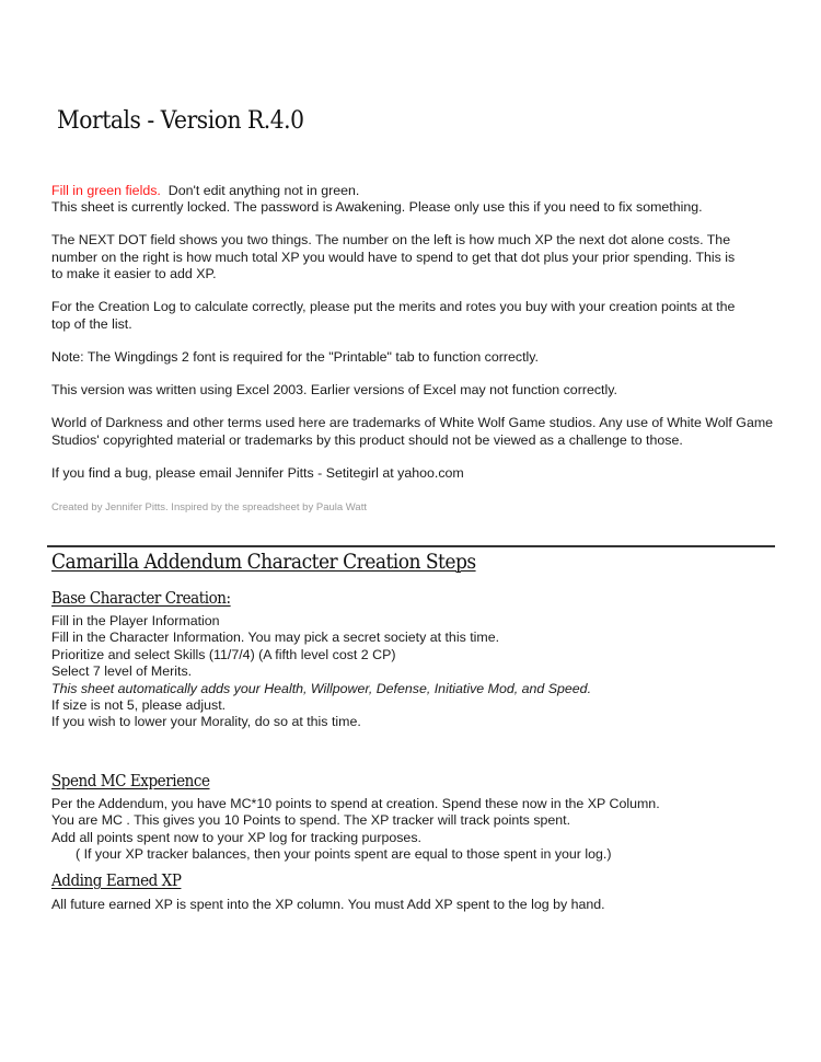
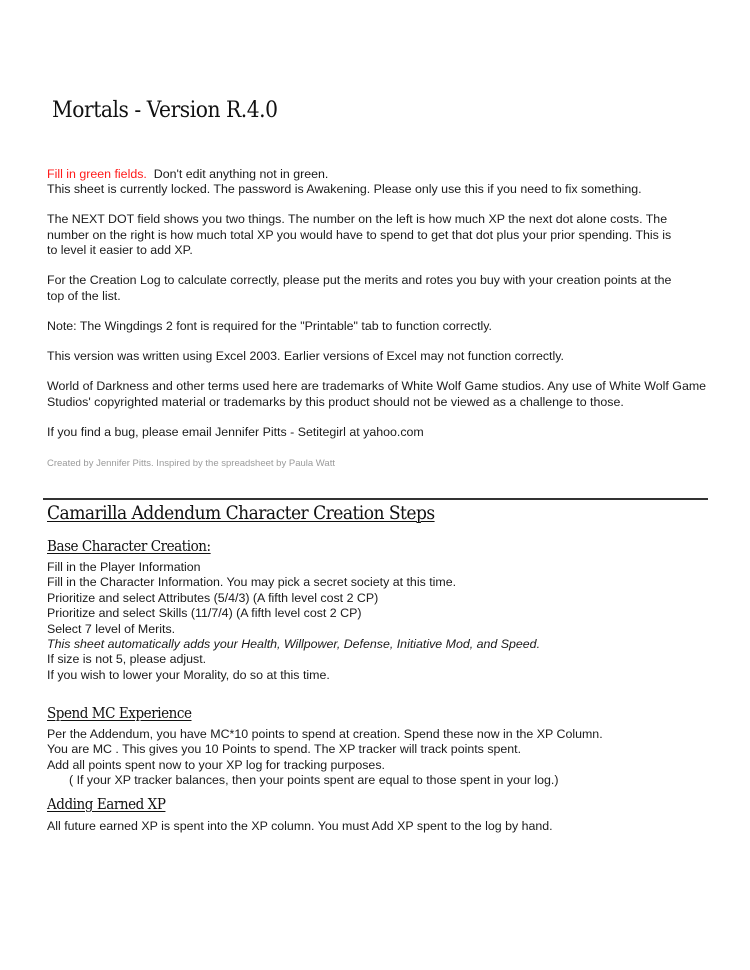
  Mortals - Version R.4.0
  Fill in green fields. Don't edit anything not in green.
  This sheet is currently locked. The password is Awakening. Please only use this if you need to fix something.
  The NEXT DOT field shows you two things. The number on the left is how much XP the next dot alone costs. The
  number on the right is how much total XP you would have to spend to get that dot plus your prior spending. This is
- to make it easier to add XP.
+ to level it easier to add XP.
  For the Creation Log to calculate correctly, please put the merits and rotes you buy with your creation points at the
  top of the list.
  Note: The Wingdings 2 font is required for the "Printable" tab to function correctly.
  This version was written using Excel 2003. Earlier versions of Excel may not function correctly.
  World of Darkness and other terms used here are trademarks of White Wolf Game studios. Any use of White Wolf Game
  Studios' copyrighted material or trademarks by this product should not be viewed as a challenge to those.
  If you find a bug, please email Jennifer Pitts - Setitegirl at yahoo.com
  Created by Jennifer Pitts. Inspired by the spreadsheet by Paula Watt
  Camarilla Addendum Character Creation Steps
  Base Character Creation:
  Fill in the Player Information
  Fill in the Character Information. You may pick a secret society at this time.
+ Prioritize and select Attributes (5/4/3) (A fifth level cost 2 CP)
  Prioritize and select Skills (11/7/4) (A fifth level cost 2 CP)
  Select 7 level of Merits.
  This sheet automatically adds your Health, Willpower, Defense, Initiative Mod, and Speed.
  If size is not 5, please adjust.
  If you wish to lower your Morality, do so at this time.
  Spend MC Experience
  Per the Addendum, you have MC*10 points to spend at creation. Spend these now in the XP Column.
  You are MC . This gives you 10 Points to spend. The XP tracker will track points spent.
  Add all points spent now to your XP log for tracking purposes.
  ( If your XP tracker balances, then your points spent are equal to those spent in your log.)
  Adding Earned XP
  All future earned XP is spent into the XP column. You must Add XP spent to the log by hand.
